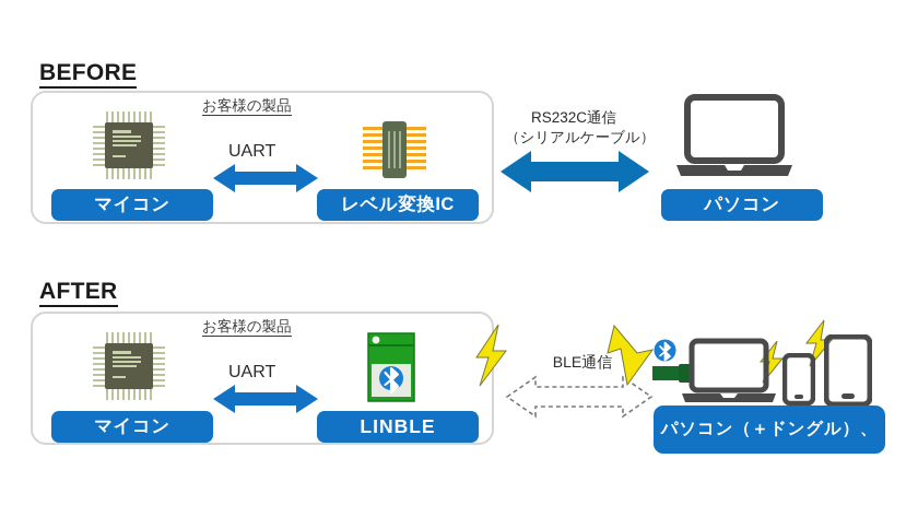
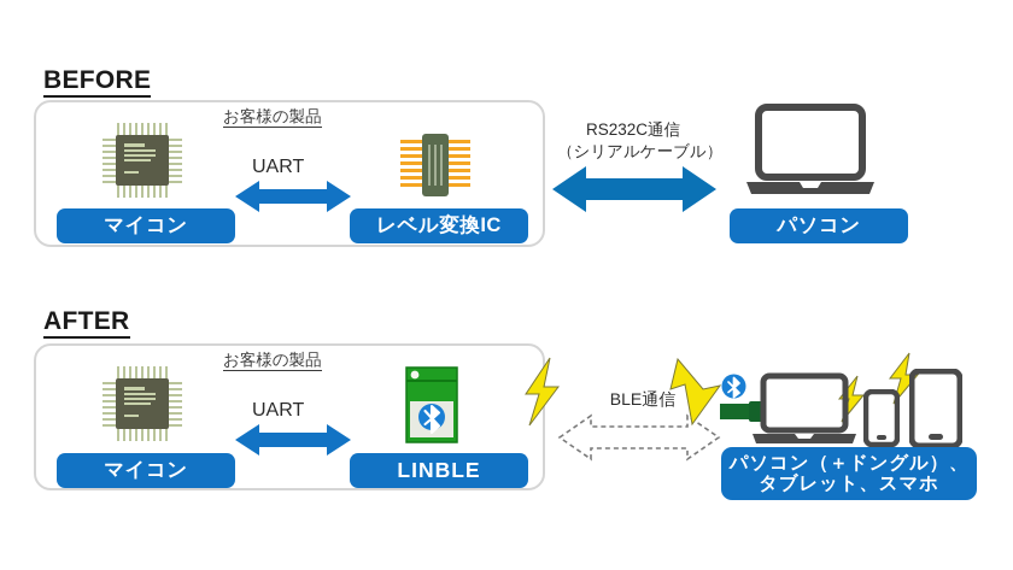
  BEFORE
  お客様の製品
  UART
  RS232C通信
  （シリアルケーブル）
  マイコン
  レベル変換IC
  パソコン
  AFTER
  お客様の製品
  UART
  BLE通信
  マイコン
  LINBLE
  パソコン（＋ドングル）、
+ タブレット、スマホ
